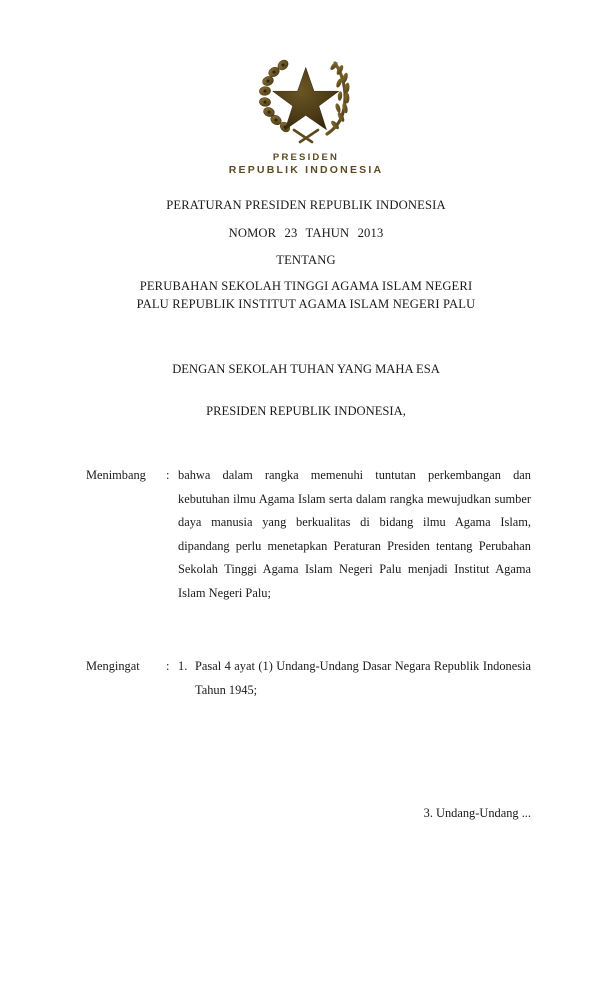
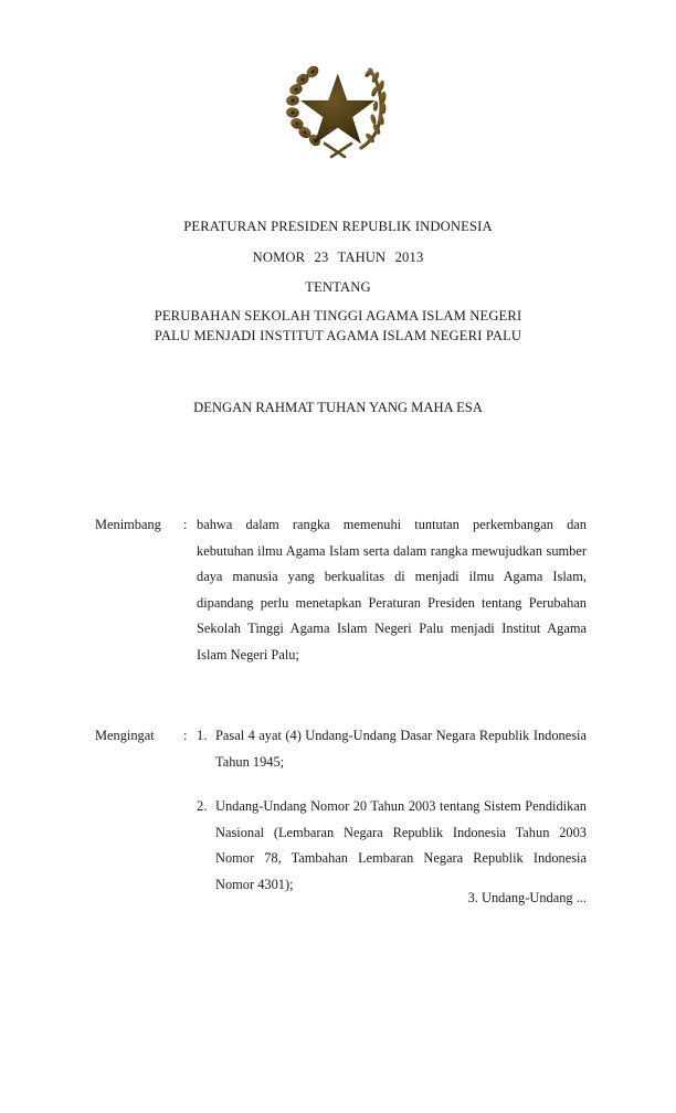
- PRESIDEN
- REPUBLIK INDONESIA
  PERATURAN PRESIDEN REPUBLIK INDONESIA
  NOMOR 23 TAHUN 2013
  TENTANG
  PERUBAHAN SEKOLAH TINGGI AGAMA ISLAM NEGERI
- PALU REPUBLIK INSTITUT AGAMA ISLAM NEGERI PALU
+ PALU MENJADI INSTITUT AGAMA ISLAM NEGERI PALU
- DENGAN SEKOLAH TUHAN YANG MAHA ESA
+ DENGAN RAHMAT TUHAN YANG MAHA ESA
- PRESIDEN REPUBLIK INDONESIA,
  Menimbang
  :
- bahwa dalam rangka memenuhi tuntutan perkembangan dan kebutuhan ilmu Agama Islam serta dalam rangka mewujudkan sumber daya manusia yang berkualitas di bidang ilmu Agama Islam, dipandang perlu menetapkan Peraturan Presiden tentang Perubahan Sekolah Tinggi Agama Islam Negeri Palu menjadi Institut Agama Islam Negeri Palu;
+ bahwa dalam rangka memenuhi tuntutan perkembangan dan kebutuhan ilmu Agama Islam serta dalam rangka mewujudkan sumber daya manusia yang berkualitas di menjadi ilmu Agama Islam, dipandang perlu menetapkan Peraturan Presiden tentang Perubahan Sekolah Tinggi Agama Islam Negeri Palu menjadi Institut Agama Islam Negeri Palu;
  Mengingat
  :
  1.
- Pasal 4 ayat (1) Undang-Undang Dasar Negara Republik Indonesia Tahun 1945;
+ Pasal 4 ayat (4) Undang-Undang Dasar Negara Republik Indonesia Tahun 1945;
+ 2.
+ Undang-Undang Nomor 20 Tahun 2003 tentang Sistem Pendidikan Nasional (Lembaran Negara Republik Indonesia Tahun 2003 Nomor 78, Tambahan Lembaran Negara Republik Indonesia Nomor 4301);
  3. Undang-Undang ...
